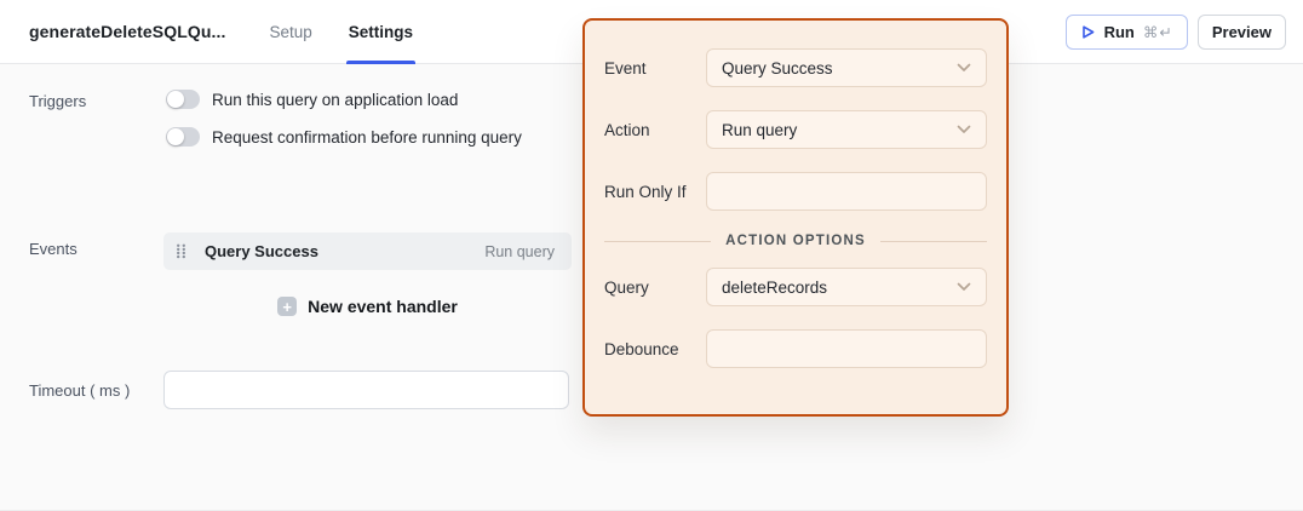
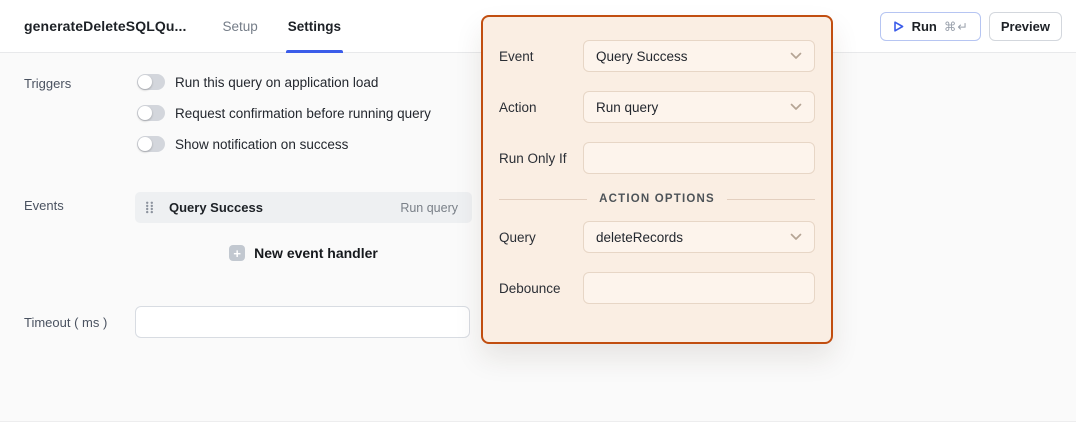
  generateDeleteSQLQu...
  Setup
  Settings
  Run
  ⌘↵
  Preview
  Triggers
  Run this query on application load
  Request confirmation before running query
+ Show notification on success
  Events
  Query Success
  Run query
  +
  New event handler
  Timeout ( ms )
  Event
  Query Success
  Action
  Run query
  Run Only If
  ACTION OPTIONS
  Query
  deleteRecords
  Debounce
